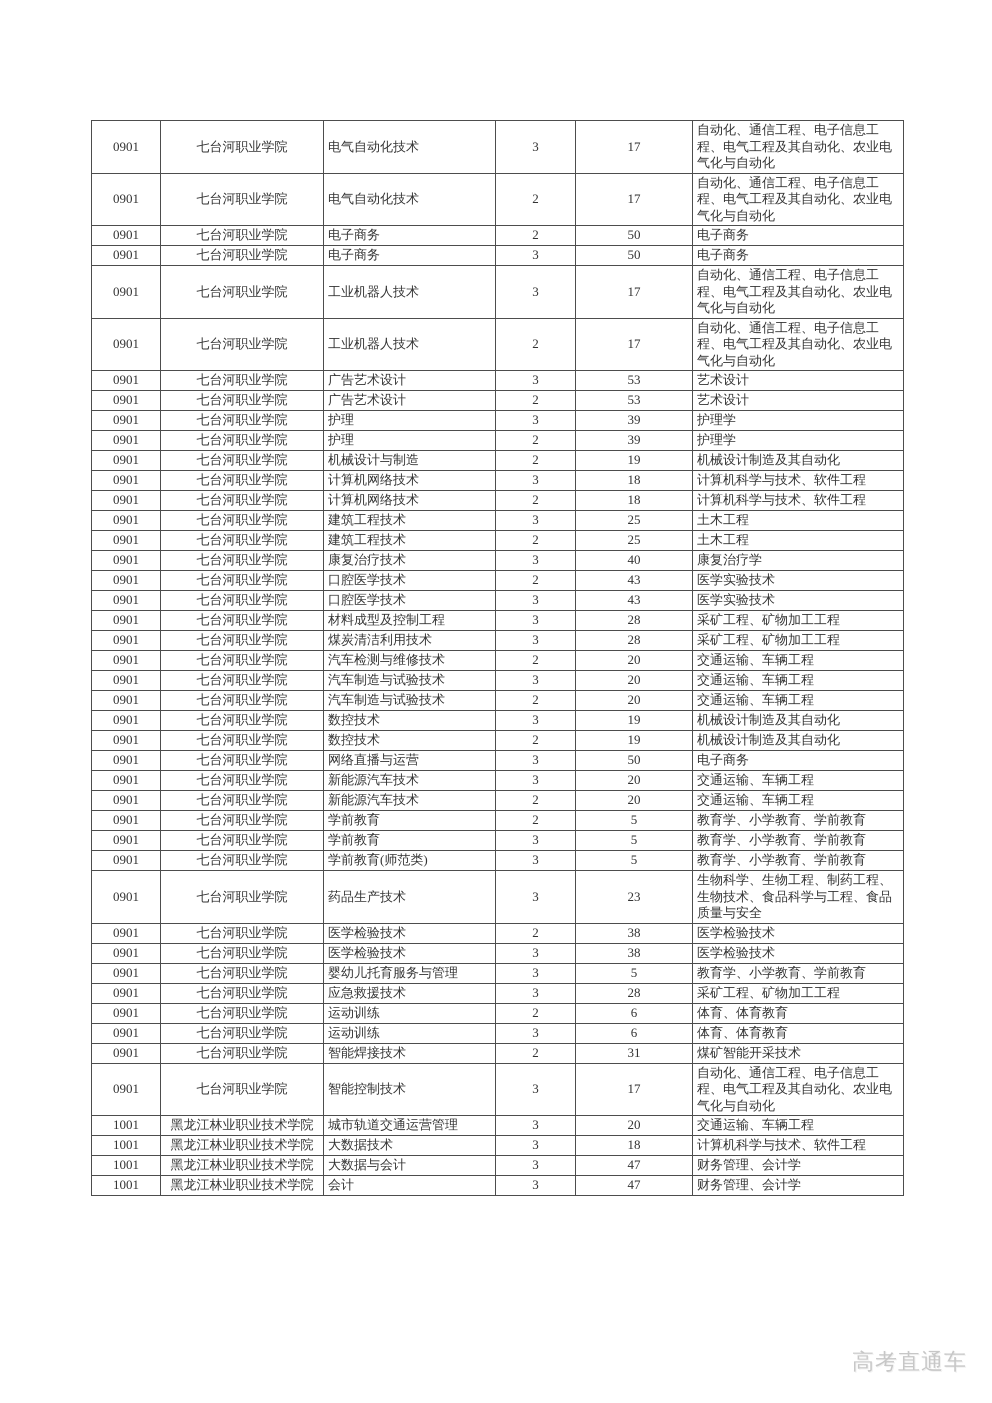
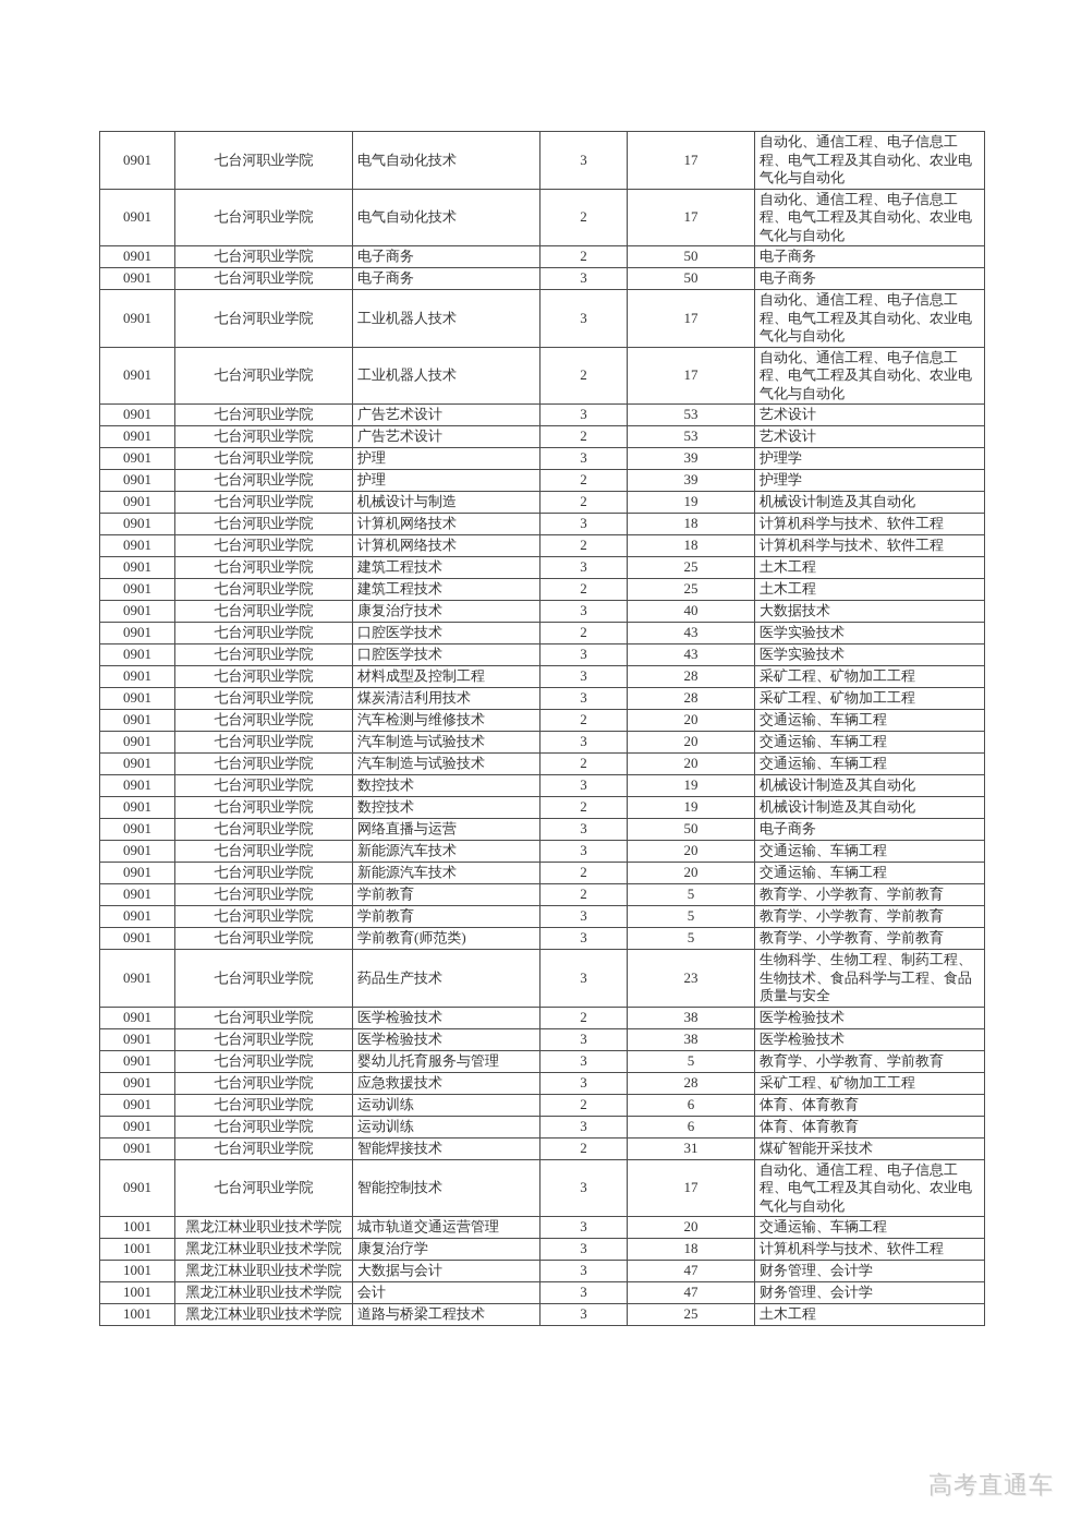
  0901	七台河职业学院	电气自动化技术	3	17	自动化、通信工程、电子信息工程、电气工程及其自动化、农业电气化与自动化
  0901	七台河职业学院	电气自动化技术	2	17	自动化、通信工程、电子信息工程、电气工程及其自动化、农业电气化与自动化
  0901	七台河职业学院	电子商务	2	50	电子商务
  0901	七台河职业学院	电子商务	3	50	电子商务
  0901	七台河职业学院	工业机器人技术	3	17	自动化、通信工程、电子信息工程、电气工程及其自动化、农业电气化与自动化
  0901	七台河职业学院	工业机器人技术	2	17	自动化、通信工程、电子信息工程、电气工程及其自动化、农业电气化与自动化
  0901	七台河职业学院	广告艺术设计	3	53	艺术设计
  0901	七台河职业学院	广告艺术设计	2	53	艺术设计
  0901	七台河职业学院	护理	3	39	护理学
  0901	七台河职业学院	护理	2	39	护理学
  0901	七台河职业学院	机械设计与制造	2	19	机械设计制造及其自动化
  0901	七台河职业学院	计算机网络技术	3	18	计算机科学与技术、软件工程
  0901	七台河职业学院	计算机网络技术	2	18	计算机科学与技术、软件工程
  0901	七台河职业学院	建筑工程技术	3	25	土木工程
  0901	七台河职业学院	建筑工程技术	2	25	土木工程
- 0901	七台河职业学院	康复治疗技术	3	40	康复治疗学
+ 0901	七台河职业学院	康复治疗技术	3	40	大数据技术
  0901	七台河职业学院	口腔医学技术	2	43	医学实验技术
  0901	七台河职业学院	口腔医学技术	3	43	医学实验技术
  0901	七台河职业学院	材料成型及控制工程	3	28	采矿工程、矿物加工工程
  0901	七台河职业学院	煤炭清洁利用技术	3	28	采矿工程、矿物加工工程
  0901	七台河职业学院	汽车检测与维修技术	2	20	交通运输、车辆工程
  0901	七台河职业学院	汽车制造与试验技术	3	20	交通运输、车辆工程
  0901	七台河职业学院	汽车制造与试验技术	2	20	交通运输、车辆工程
  0901	七台河职业学院	数控技术	3	19	机械设计制造及其自动化
  0901	七台河职业学院	数控技术	2	19	机械设计制造及其自动化
  0901	七台河职业学院	网络直播与运营	3	50	电子商务
  0901	七台河职业学院	新能源汽车技术	3	20	交通运输、车辆工程
  0901	七台河职业学院	新能源汽车技术	2	20	交通运输、车辆工程
  0901	七台河职业学院	学前教育	2	5	教育学、小学教育、学前教育
  0901	七台河职业学院	学前教育	3	5	教育学、小学教育、学前教育
  0901	七台河职业学院	学前教育(师范类)	3	5	教育学、小学教育、学前教育
  0901	七台河职业学院	药品生产技术	3	23	生物科学、生物工程、制药工程、生物技术、食品科学与工程、食品质量与安全
  0901	七台河职业学院	医学检验技术	2	38	医学检验技术
  0901	七台河职业学院	医学检验技术	3	38	医学检验技术
  0901	七台河职业学院	婴幼儿托育服务与管理	3	5	教育学、小学教育、学前教育
  0901	七台河职业学院	应急救援技术	3	28	采矿工程、矿物加工工程
  0901	七台河职业学院	运动训练	2	6	体育、体育教育
  0901	七台河职业学院	运动训练	3	6	体育、体育教育
  0901	七台河职业学院	智能焊接技术	2	31	煤矿智能开采技术
  0901	七台河职业学院	智能控制技术	3	17	自动化、通信工程、电子信息工程、电气工程及其自动化、农业电气化与自动化
  1001	黑龙江林业职业技术学院	城市轨道交通运营管理	3	20	交通运输、车辆工程
- 1001	黑龙江林业职业技术学院	大数据技术	3	18	计算机科学与技术、软件工程
+ 1001	黑龙江林业职业技术学院	康复治疗学	3	18	计算机科学与技术、软件工程
  1001	黑龙江林业职业技术学院	大数据与会计	3	47	财务管理、会计学
  1001	黑龙江林业职业技术学院	会计	3	47	财务管理、会计学
+ 1001	黑龙江林业职业技术学院	道路与桥梁工程技术	3	25	土木工程
  高考直通车
